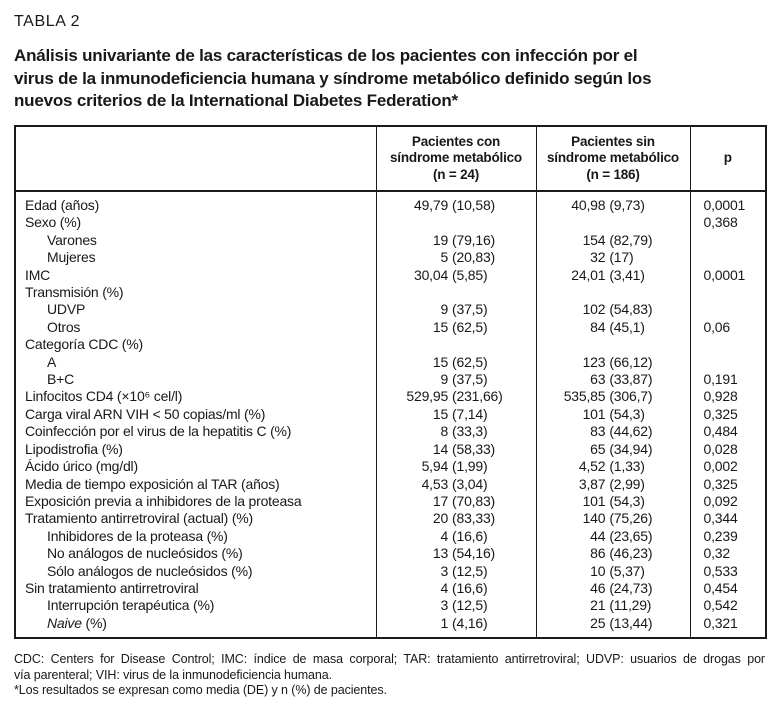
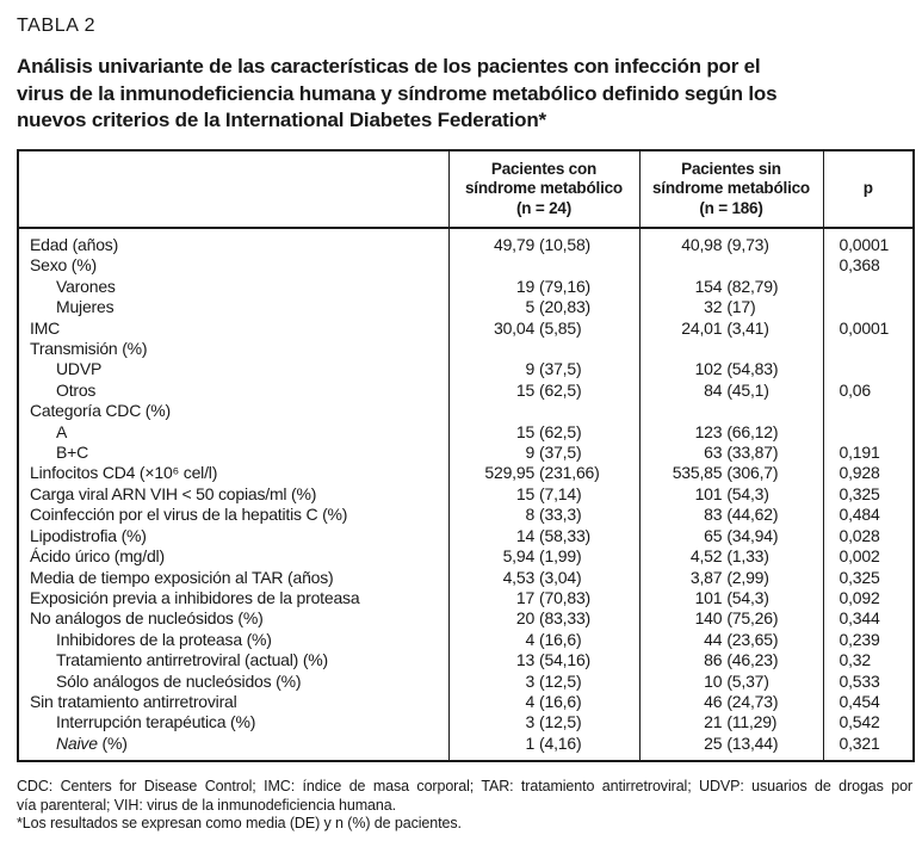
  TABLA 2
  Análisis univariante de las características de los pacientes con infección por el
  virus de la inmunodeficiencia humana y síndrome metabólico definido según los
  nuevos criterios de la International Diabetes Federation*
  	Pacientes con síndrome metabólico (n = 24)	Pacientes sin síndrome metabólico (n = 186)	p
  Edad (años)	49,79 (10,58)	40,98 (9,73)	0,0001
  Sexo (%)			0,368
  Varones	19 (79,16)	154 (82,79)
  Mujeres	5 (20,83)	32 (17)
  IMC	30,04 (5,85)	24,01 (3,41)	0,0001
  Transmisión (%)
  UDVP	9 (37,5)	102 (54,83)
  Otros	15 (62,5)	84 (45,1)	0,06
  Categoría CDC (%)
  A	15 (62,5)	123 (66,12)
  B+C	9 (37,5)	63 (33,87)	0,191
  Linfocitos CD4 (×10⁶ cel/l)	529,95 (231,66)	535,85 (306,7)	0,928
  Carga viral ARN VIH < 50 copias/ml (%)	15 (7,14)	101 (54,3)	0,325
  Coinfección por el virus de la hepatitis C (%)	8 (33,3)	83 (44,62)	0,484
  Lipodistrofia (%)	14 (58,33)	65 (34,94)	0,028
  Ácido úrico (mg/dl)	5,94 (1,99)	4,52 (1,33)	0,002
  Media de tiempo exposición al TAR (años)	4,53 (3,04)	3,87 (2,99)	0,325
  Exposición previa a inhibidores de la proteasa	17 (70,83)	101 (54,3)	0,092
- Tratamiento antirretroviral (actual) (%)	20 (83,33)	140 (75,26)	0,344
+ No análogos de nucleósidos (%)	20 (83,33)	140 (75,26)	0,344
  Inhibidores de la proteasa (%)	4 (16,6)	44 (23,65)	0,239
- No análogos de nucleósidos (%)	13 (54,16)	86 (46,23)	0,32
+ Tratamiento antirretroviral (actual) (%)	13 (54,16)	86 (46,23)	0,32
  Sólo análogos de nucleósidos (%)	3 (12,5)	10 (5,37)	0,533
  Sin tratamiento antirretroviral	4 (16,6)	46 (24,73)	0,454
  Interrupción terapéutica (%)	3 (12,5)	21 (11,29)	0,542
  Naive (%)	1 (4,16)	25 (13,44)	0,321
  CDC: Centers for Disease Control; IMC: índice de masa corporal; TAR: tratamiento antirretroviral; UDVP: usuarios de drogas por
  vía parenteral; VIH: virus de la inmunodeficiencia humana.
  *Los resultados se expresan como media (DE) y n (%) de pacientes.
